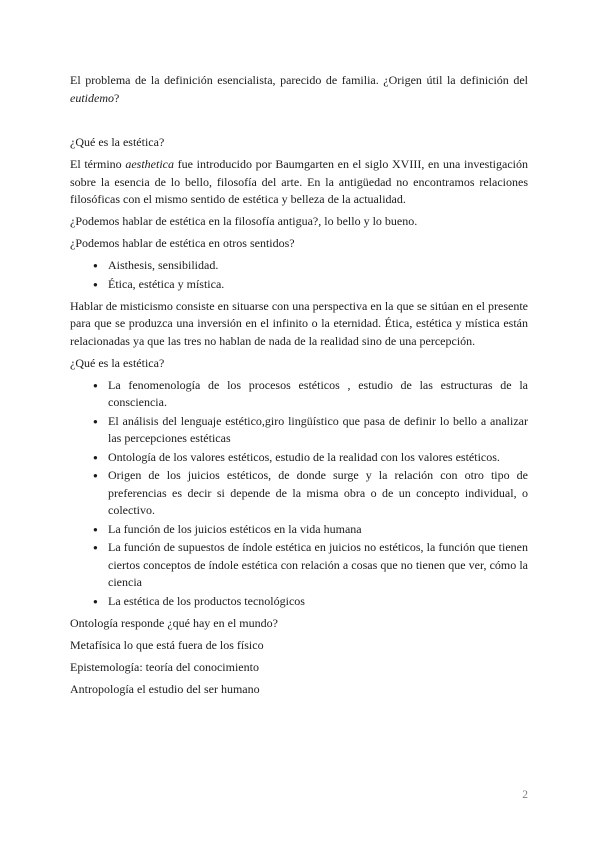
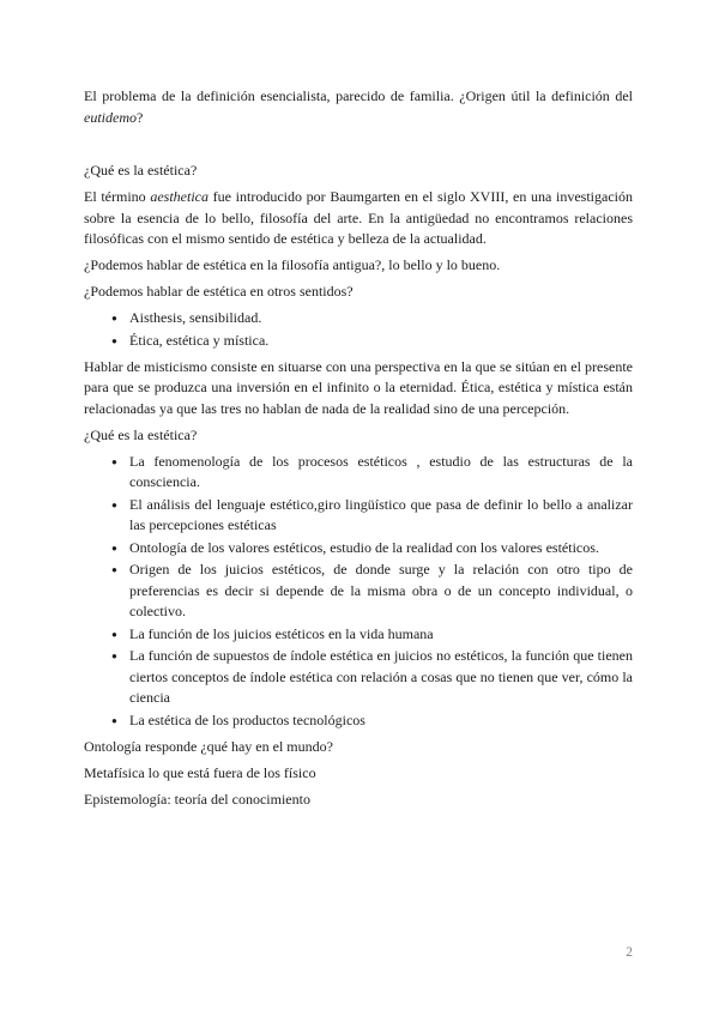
  El problema de la definición esencialista, parecido de familia. ¿Origen útil la definición del eutidemo?
  ¿Qué es la estética?
  El término aesthetica fue introducido por Baumgarten en el siglo XVIII, en una investigación sobre la esencia de lo bello, filosofía del arte. En la antigüedad no encontramos relaciones filosóficas con el mismo sentido de estética y belleza de la actualidad.
  ¿Podemos hablar de estética en la filosofía antigua?, lo bello y lo bueno.
  ¿Podemos hablar de estética en otros sentidos?
  ●
  Aisthesis, sensibilidad.
  ●
  Ética, estética y mística.
  Hablar de misticismo consiste en situarse con una perspectiva en la que se sitúan en el presente para que se produzca una inversión en el infinito o la eternidad. Ética, estética y mística están relacionadas ya que las tres no hablan de nada de la realidad sino de una percepción.
  ¿Qué es la estética?
  ●
  La fenomenología de los procesos estéticos , estudio de las estructuras de la consciencia.
  ●
  El análisis del lenguaje estético,giro lingüístico que pasa de definir lo bello a analizar las percepciones estéticas
  ●
  Ontología de los valores estéticos, estudio de la realidad con los valores estéticos.
  ●
  Origen de los juicios estéticos, de donde surge y la relación con otro tipo de preferencias es decir si depende de la misma obra o de un concepto individual, o colectivo.
  ●
  La función de los juicios estéticos en la vida humana
  ●
  La función de supuestos de índole estética en juicios no estéticos, la función que tienen ciertos conceptos de índole estética con relación a cosas que no tienen que ver, cómo la ciencia
  ●
  La estética de los productos tecnológicos
  Ontología responde ¿qué hay en el mundo?
  Metafísica lo que está fuera de los físico
  Epistemología: teoría del conocimiento
- Antropología el estudio del ser humano
  2
